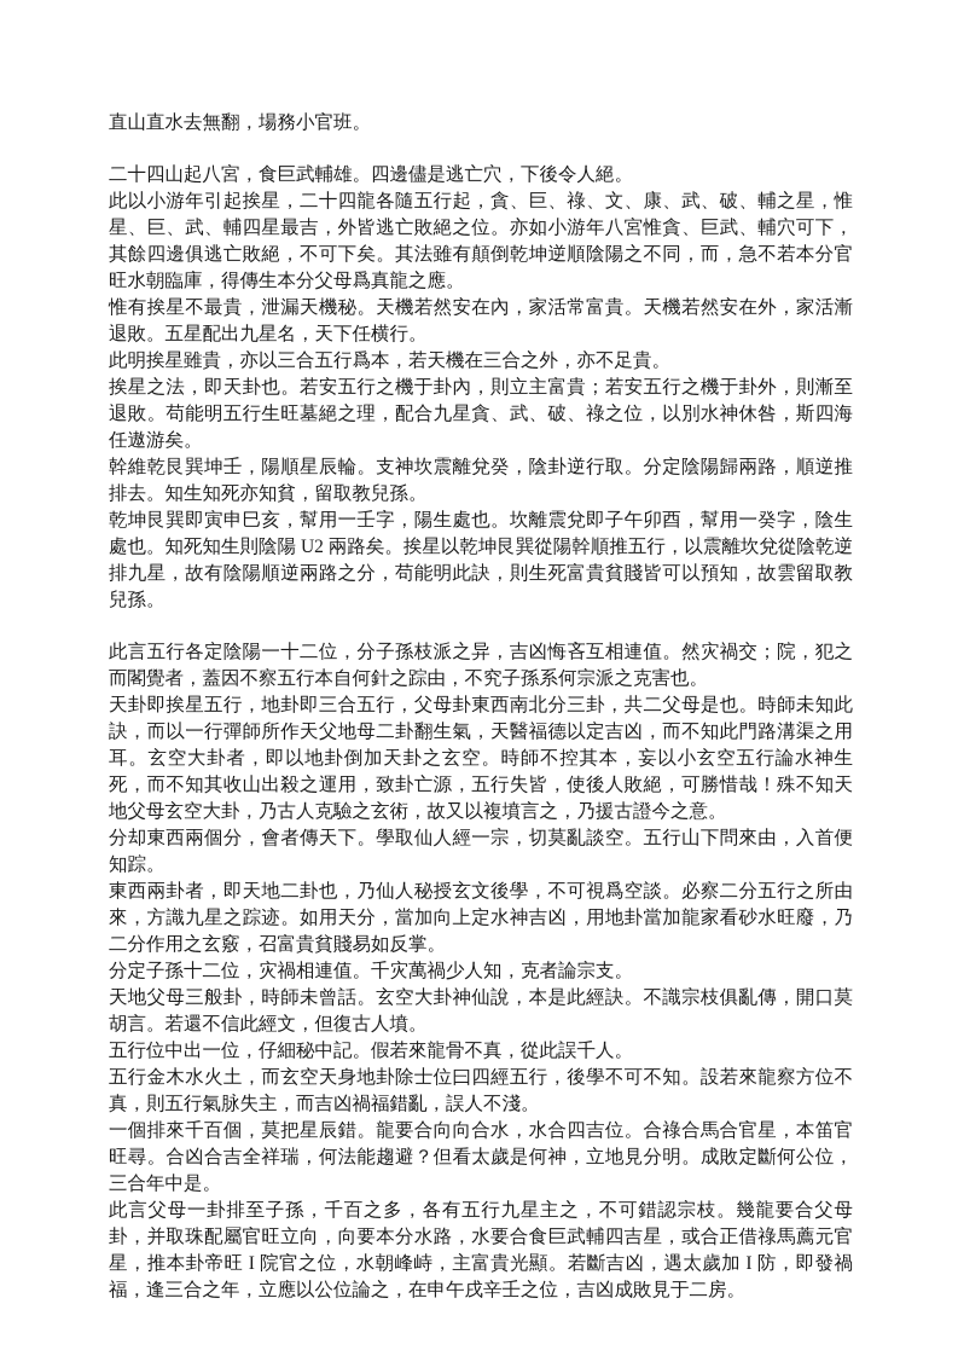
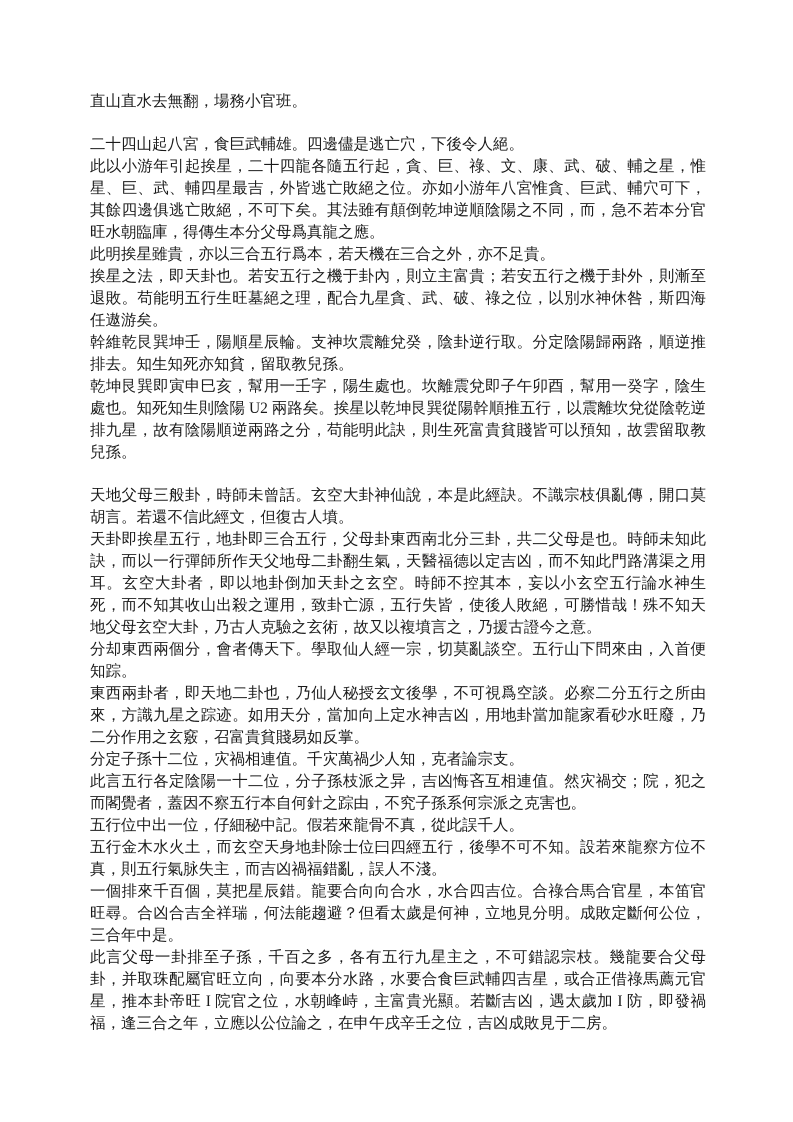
  直山直水去無翻，場務小官班。
  二十四山起八宮，食巨武輔雄。四邊儘是逃亡穴，下後令人絕。
  此以小游年引起挨星，二十四龍各隨五行起，貪、巨、祿、文、康、武、破、輔之星，惟星、巨、武、輔四星最吉，外皆逃亡敗絕之位。亦如小游年八宮惟貪、巨武、輔穴可下，其餘四邊俱逃亡敗絕，不可下矣。其法雖有顛倒乾坤逆順陰陽之不同，而，急不若本分官旺水朝臨庫，得傳生本分父母爲真龍之應。
- 惟有挨星不最貴，泄漏天機秘。天機若然安在內，家活常富貴。天機若然安在外，家活漸退敗。五星配出九星名，天下任横行。
  此明挨星雖貴，亦以三合五行爲本，若天機在三合之外，亦不足貴。
  挨星之法，即天卦也。若安五行之機于卦內，則立主富貴；若安五行之機于卦外，則漸至退敗。苟能明五行生旺墓絕之理，配合九星貪、武、破、祿之位，以別水神休咎，斯四海任遨游矣。
  幹維乾艮巽坤壬，陽順星辰輪。支神坎震離兌癸，陰卦逆行取。分定陰陽歸兩路，順逆推排去。知生知死亦知貧，留取教兒孫。
  乾坤艮巽即寅申巳亥，幫用一壬字，陽生處也。坎離震兌即子午卯酉，幫用一癸字，陰生處也。知死知生則陰陽 U2 兩路矣。挨星以乾坤艮巽從陽幹順推五行，以震離坎兌從陰乾逆排九星，故有陰陽順逆兩路之分，苟能明此訣，則生死富貴貧賤皆可以預知，故雲留取教兒孫。
- 此言五行各定陰陽一十二位，分子孫枝派之异，吉凶悔吝互相連值。然灾禍交；院，犯之而閣覺者，蓋因不察五行本自何針之踪由，不究子孫系何宗派之克害也。
+ 天地父母三般卦，時師未曾話。玄空大卦神仙說，本是此經訣。不識宗枝俱亂傳，開口莫胡言。若還不信此經文，但復古人墳。
  天卦即挨星五行，地卦即三合五行，父母卦東西南北分三卦，共二父母是也。時師未知此訣，而以一行彈師所作天父地母二卦翻生氣，天醫福德以定吉凶，而不知此門路溝渠之用耳。玄空大卦者，即以地卦倒加天卦之玄空。時師不控其本，妄以小玄空五行論水神生死，而不知其收山出殺之運用，致卦亡源，五行失皆，使後人敗絕，可勝惜哉！殊不知天地父母玄空大卦，乃古人克驗之玄術，故又以複墳言之，乃援古證今之意。
  分却東西兩個分，會者傳天下。學取仙人經一宗，切莫亂談空。五行山下問來由，入首便知踪。
  東西兩卦者，即天地二卦也，乃仙人秘授玄文後學，不可視爲空談。必察二分五行之所由來，方識九星之踪迹。如用天分，當加向上定水神吉凶，用地卦當加龍家看砂水旺廢，乃二分作用之玄竅，召富貴貧賤易如反掌。
  分定子孫十二位，灾禍相連值。千灾萬禍少人知，克者論宗支。
- 天地父母三般卦，時師未曾話。玄空大卦神仙說，本是此經訣。不識宗枝俱亂傳，開口莫胡言。若還不信此經文，但復古人墳。
+ 此言五行各定陰陽一十二位，分子孫枝派之异，吉凶悔吝互相連值。然灾禍交；院，犯之而閣覺者，蓋因不察五行本自何針之踪由，不究子孫系何宗派之克害也。
  五行位中出一位，仔細秘中記。假若來龍骨不真，從此誤千人。
  五行金木水火土，而玄空天身地卦除士位曰四經五行，後學不可不知。設若來龍察方位不真，則五行氣脉失主，而吉凶禍福錯亂，誤人不淺。
  一個排來千百個，莫把星辰錯。龍要合向向合水，水合四吉位。合祿合馬合官星，本笛官旺尋。合凶合吉全祥瑞，何法能趨避？但看太歲是何神，立地見分明。成敗定斷何公位，三合年中是。
  此言父母一卦排至子孫，千百之多，各有五行九星主之，不可錯認宗枝。幾龍要合父母卦，并取珠配屬官旺立向，向要本分水路，水要合食巨武輔四吉星，或合正借祿馬薦元官星，推本卦帝旺 I 院官之位，水朝峰峙，主富貴光顯。若斷吉凶，遇太歲加 I 防，即發禍福，逢三合之年，立應以公位論之，在申午戌辛壬之位，吉凶成敗見于二房。
